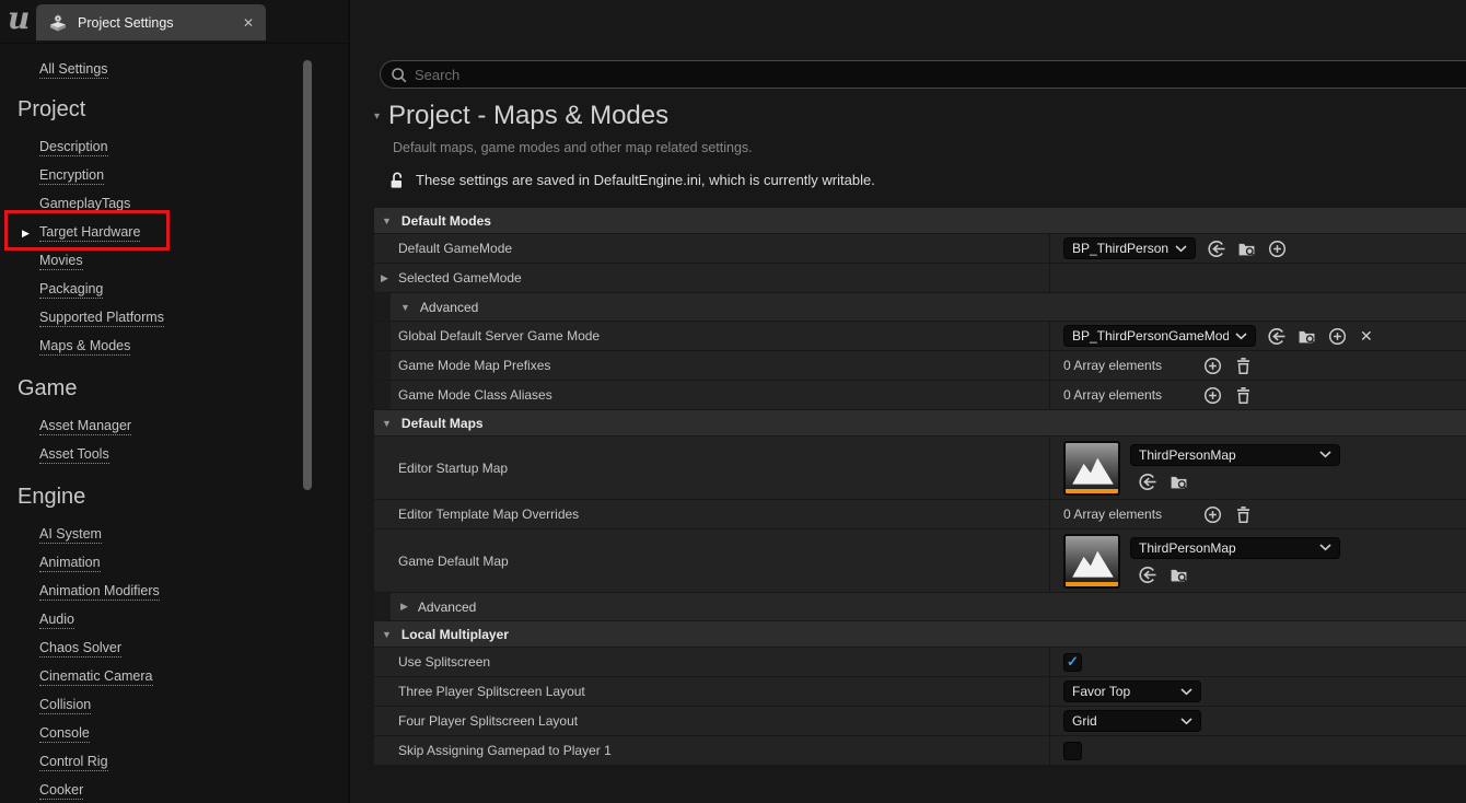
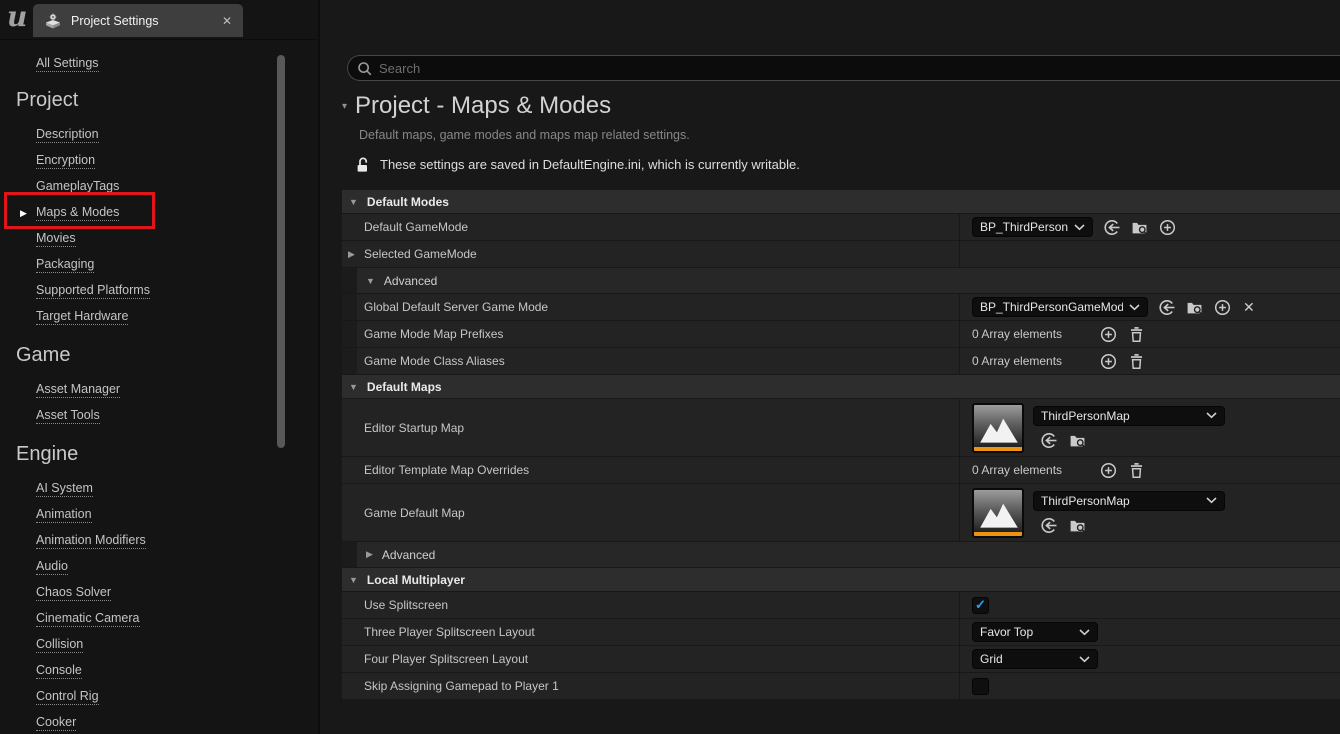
  u
  Project Settings
  ✕
  All Settings
  Project
  Description
  Encryption
  GameplayTags
  ▶
- Target Hardware
+ Maps & Modes
  Movies
  Packaging
  Supported Platforms
- Maps & Modes
+ Target Hardware
  Game
  Asset Manager
  Asset Tools
  Engine
  AI System
  Animation
  Animation Modifiers
  Audio
  Chaos Solver
  Cinematic Camera
  Collision
  Console
  Control Rig
  Cooker
  Search
  ▾
  Project - Maps & Modes
- Default maps, game modes and other map related settings.
+ Default maps, game modes and maps map related settings.
  These settings are saved in DefaultEngine.ini, which is currently writable.
  ▼
  Default Modes
  Default GameMode
  BP_ThirdPerson
  ▶
  Selected GameMode
  ▼
  Advanced
  Global Default Server Game Mode
  BP_ThirdPersonGameMod
  ✕
  Game Mode Map Prefixes
  0 Array elements
  Game Mode Class Aliases
  0 Array elements
  ▼
  Default Maps
  Editor Startup Map
  ThirdPersonMap
  Editor Template Map Overrides
  0 Array elements
  Game Default Map
  ThirdPersonMap
  ▶
  Advanced
  ▼
  Local Multiplayer
  Use Splitscreen
  ✓
  Three Player Splitscreen Layout
  Favor Top
  Four Player Splitscreen Layout
  Grid
  Skip Assigning Gamepad to Player 1
